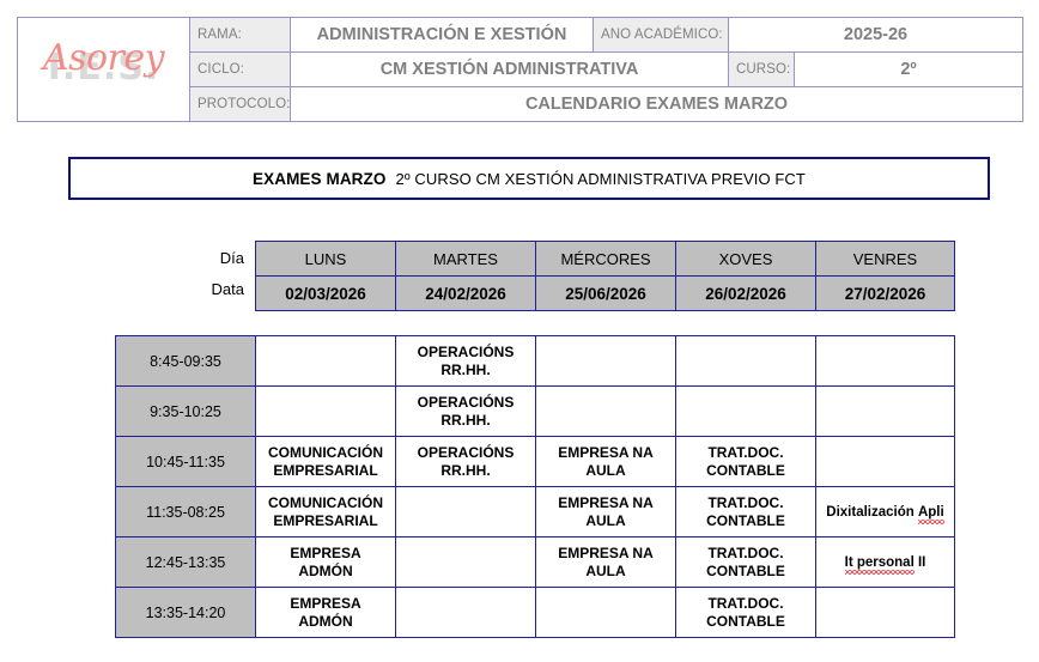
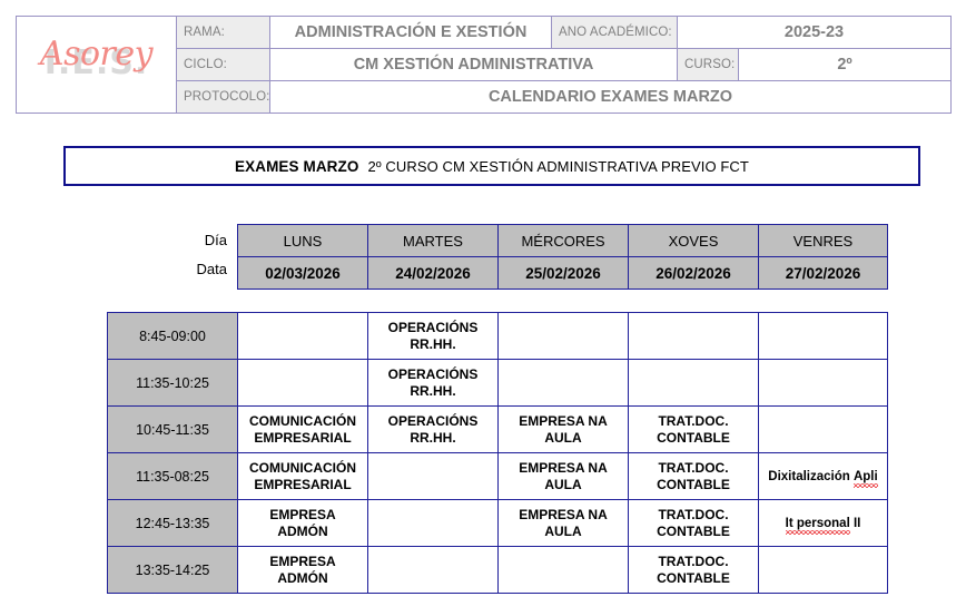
- I.E.S. Asorey	RAMA:	ADMINISTRACIÓN E XESTIÓN	ANO ACADÉMICO:	2025-26
+ I.E.S. Asorey	RAMA:	ADMINISTRACIÓN E XESTIÓN	ANO ACADÉMICO:	2025-23
  CICLO:	CM XESTIÓN ADMINISTRATIVA	CURSO:	2º
  PROTOCOLO:	CALENDARIO EXAMES MARZO
  EXAMES MARZO
  2º CURSO CM XESTIÓN ADMINISTRATIVA PREVIO FCT
  Día
  Data
  LUNS	MARTES	MÉRCORES	XOVES	VENRES
- 02/03/2026	24/02/2026	25/06/2026	26/02/2026	27/02/2026
+ 02/03/2026	24/02/2026	25/02/2026	26/02/2026	27/02/2026
- 8:45-09:35		OPERACIÓNSRR.HH.
+ 8:45-09:00		OPERACIÓNSRR.HH.
- 9:35-10:25		OPERACIÓNSRR.HH.
+ 11:35-10:25		OPERACIÓNSRR.HH.
  10:45-11:35	COMUNICACIÓNEMPRESARIAL	OPERACIÓNSRR.HH.	EMPRESA NAAULA	TRAT.DOC.CONTABLE
  11:35-08:25	COMUNICACIÓNEMPRESARIAL		EMPRESA NAAULA	TRAT.DOC.CONTABLE	Dixitalización Apli
  12:45-13:35	EMPRESAADMÓN		EMPRESA NAAULA	TRAT.DOC.CONTABLE	It personal II
- 13:35-14:20	EMPRESAADMÓN			TRAT.DOC.CONTABLE
+ 13:35-14:25	EMPRESAADMÓN			TRAT.DOC.CONTABLE
